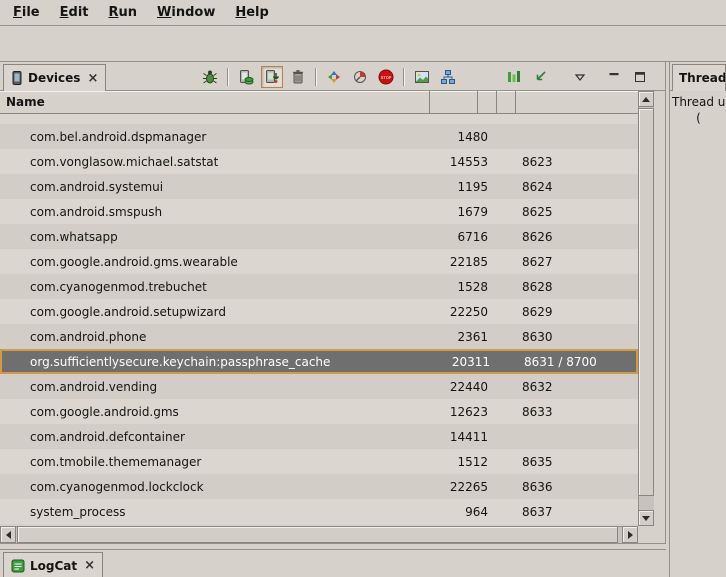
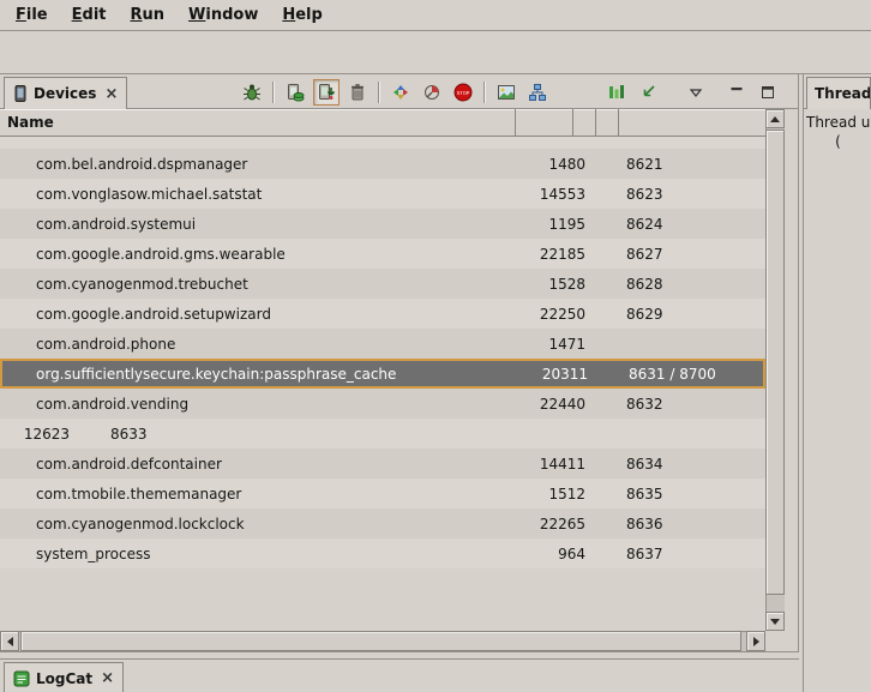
  File
  Edit
  Run
  Window
  Help
  Devices
  ×
  Name
  com.bel.android.dspmanager
  1480
+ 8621
  com.vonglasow.michael.satstat
  14553
  8623
  com.android.systemui
  1195
  8624
- com.android.smspush
- 1679
- 8625
- com.whatsapp
- 6716
- 8626
  com.google.android.gms.wearable
  22185
  8627
  com.cyanogenmod.trebuchet
  1528
  8628
  com.google.android.setupwizard
  22250
  8629
  com.android.phone
- 2361
+ 1471
- 8630
  org.sufficientlysecure.keychain:passphrase_cache
  20311
  8631 / 8700
  com.android.vending
  22440
  8632
- com.google.android.gms
  12623
  8633
  com.android.defcontainer
  14411
+ 8634
  com.tmobile.thememanager
  1512
  8635
  com.cyanogenmod.lockclock
  22265
  8636
  system_process
  964
  8637
  LogCat
  ×
  Thread
  Thread u
  (
